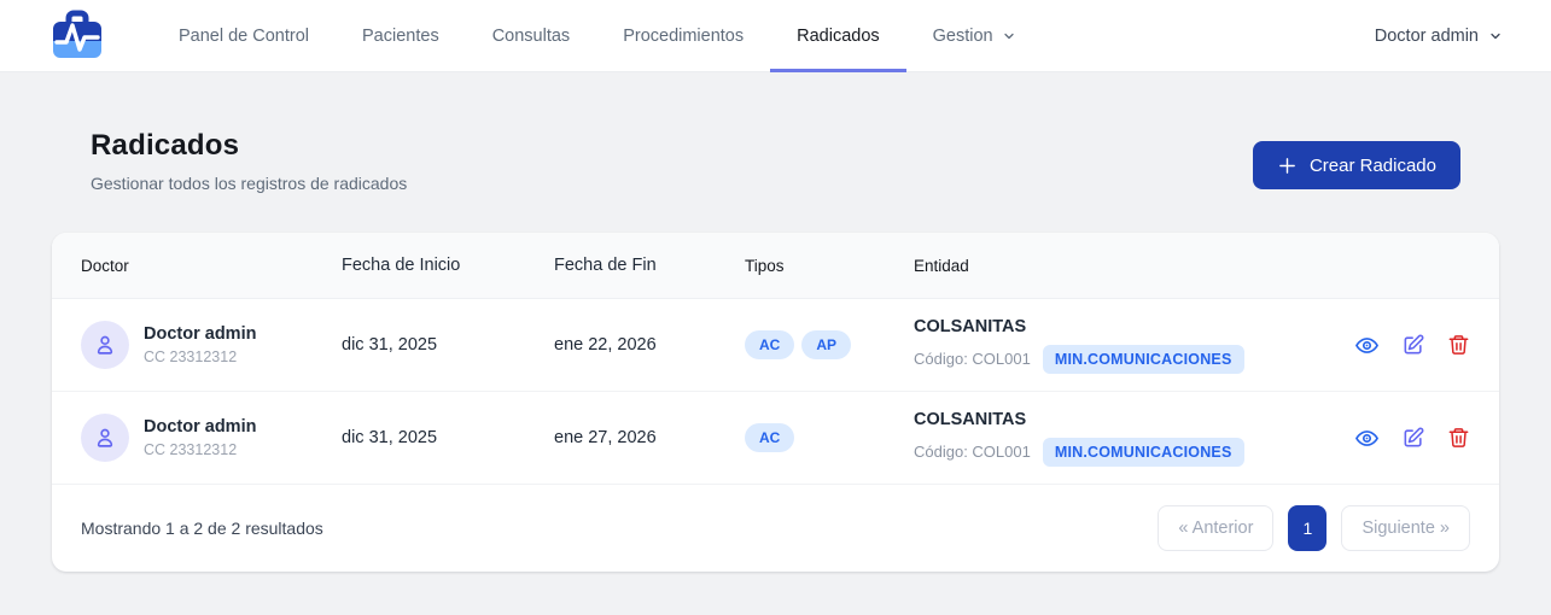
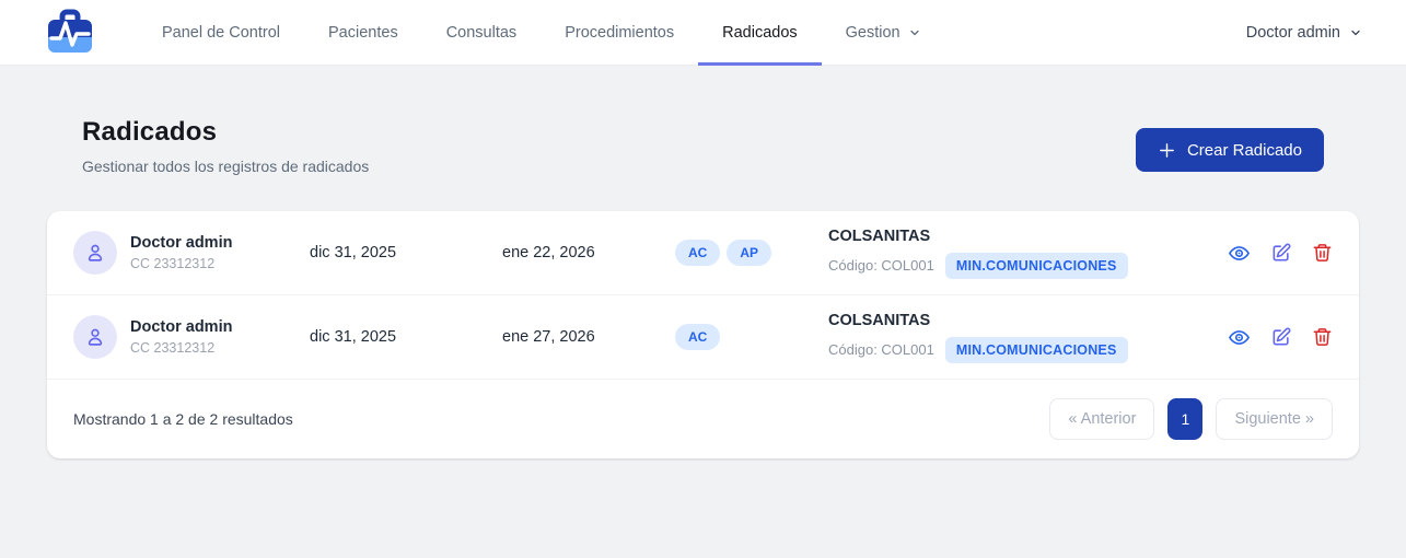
  Panel de Control
  Pacientes
  Consultas
  Procedimientos
  Radicados
  Gestion
  Doctor admin
  Radicados
  Gestionar todos los registros de radicados
  Crear Radicado
- Doctor
- Fecha de Inicio
- Fecha de Fin
- Tipos
- Entidad
  Doctor admin
  CC 23312312
  dic 31, 2025
  ene 22, 2026
  AC
  AP
  COLSANITAS
  Código: COL001
  MIN.COMUNICACIONES
  Doctor admin
  CC 23312312
  dic 31, 2025
  ene 27, 2026
  AC
  COLSANITAS
  Código: COL001
  MIN.COMUNICACIONES
  Mostrando 1 a 2 de 2 resultados
  « Anterior
  1
  Siguiente »
